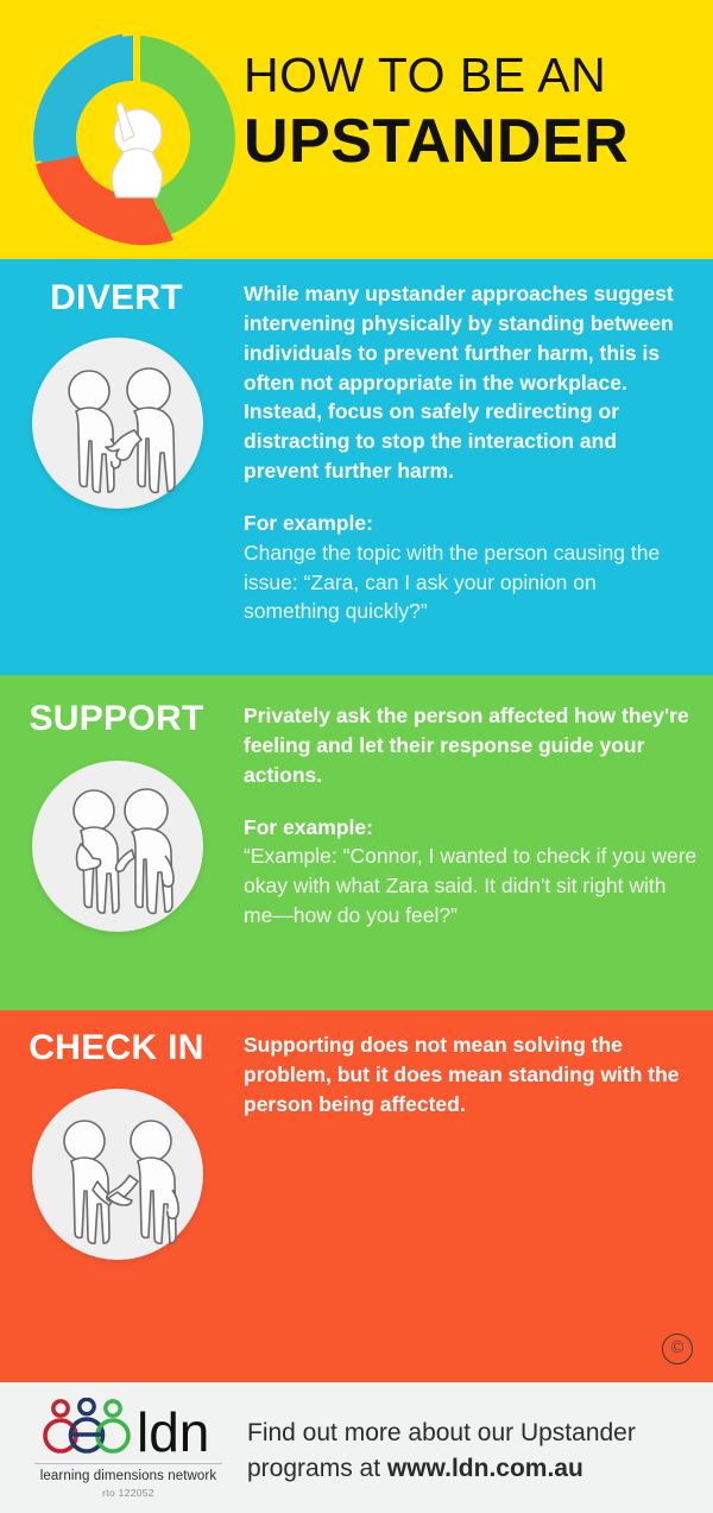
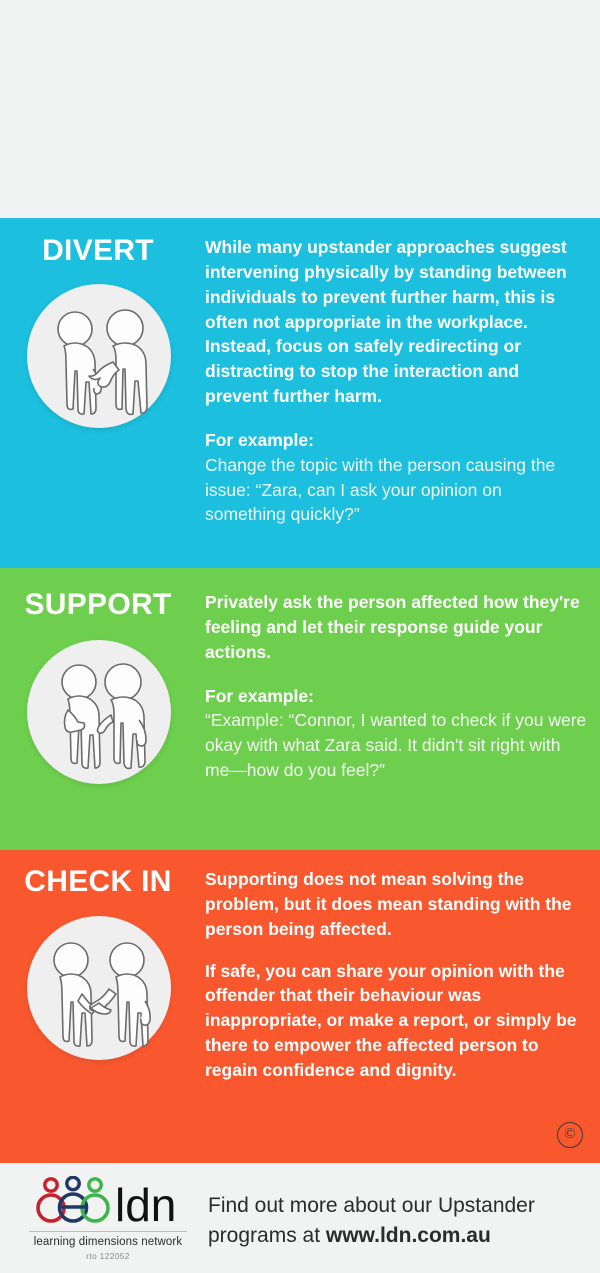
- HOW TO BE AN
- UPSTANDER
  DIVERT
  While many upstander approaches suggest intervening physically by standing between individuals to prevent further harm, this is often not appropriate in the workplace. Instead, focus on safely redirecting or distracting to stop the interaction and prevent further harm.
  For example:
  Change the topic with the person causing the issue: “Zara, can I ask your opinion on something quickly?”
  SUPPORT
  Privately ask the person affected how they're feeling and let their response guide your actions.
  For example:
  “Example: “Connor, I wanted to check if you were okay with what Zara said. It didn't sit right with me—how do you feel?”
  CHECK IN
  Supporting does not mean solving the problem, but it does mean standing with the person being affected.
+ If safe, you can share your opinion with the offender that their behaviour was inappropriate, or make a report, or simply be there to empower the affected person to regain confidence and dignity.
  ©
  ldn
  learning dimensions network
  rto 122052
  Find out more about our Upstander programs at www.ldn.com.au
